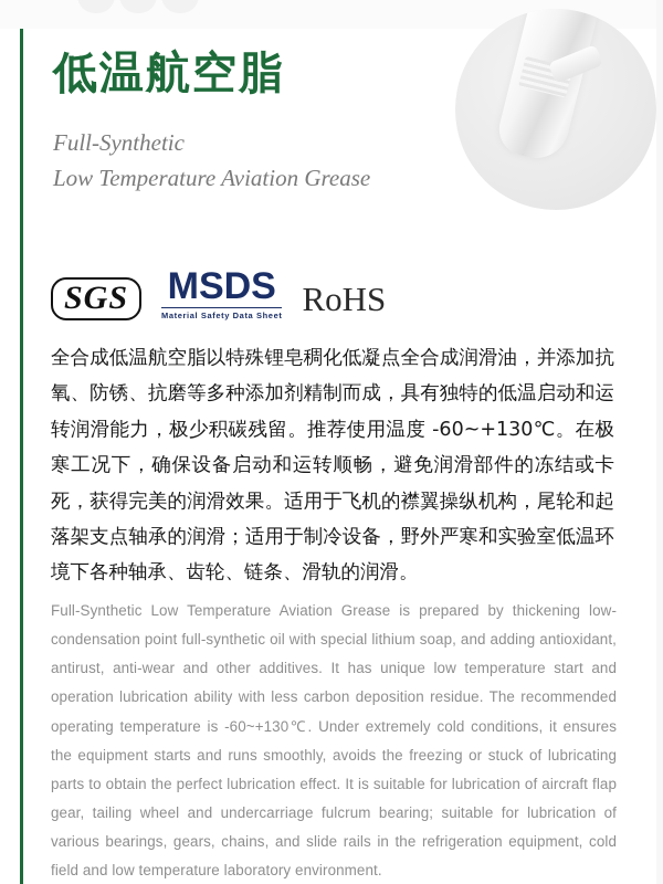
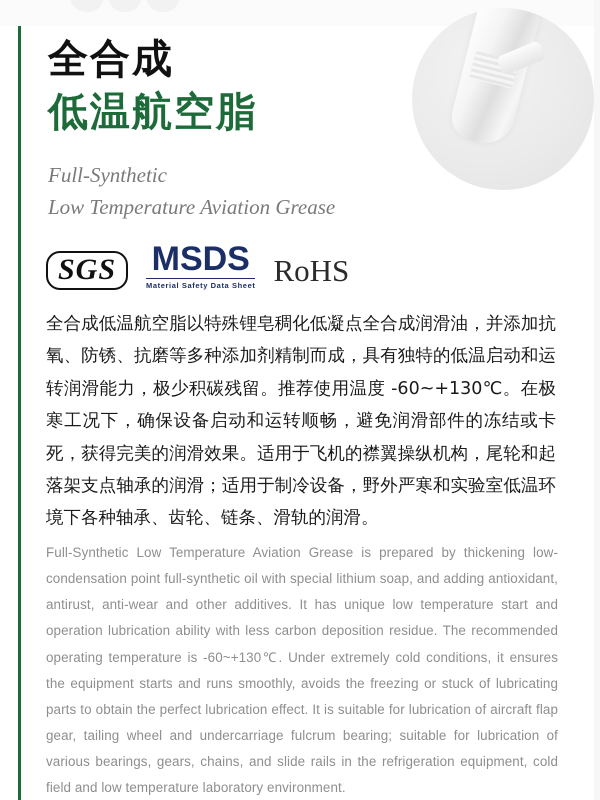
+ 全合成
  低温航空脂
  Full-Synthetic
  Low Temperature Aviation Grease
  SGS
  MSDS
  Material Safety Data Sheet
  RoHS
  全合成低温航空脂以特殊锂皂稠化低凝点全合成润滑油，并添加抗氧、防锈、抗磨等多种添加剂精制而成，具有独特的低温启动和运转润滑能力，极少积碳残留。推荐使用温度 -60~+130℃。在极寒工况下，确保设备启动和运转顺畅，避免润滑部件的冻结或卡死，获得完美的润滑效果。适用于飞机的襟翼操纵机构，尾轮和起落架支点轴承的润滑；适用于制冷设备，野外严寒和实验室低温环境下各种轴承、齿轮、链条、滑轨的润滑。
  Full-Synthetic Low Temperature Aviation Grease is prepared by thickening low-condensation point full-synthetic oil with special lithium soap, and adding antioxidant, antirust, anti-wear and other additives. It has unique low temperature start and operation lubrication ability with less carbon deposition residue. The recommended operating temperature is -60~+130℃. Under extremely cold conditions, it ensures the equipment starts and runs smoothly, avoids the freezing or stuck of lubricating parts to obtain the perfect lubrication effect. It is suitable for lubrication of aircraft flap gear, tailing wheel and undercarriage fulcrum bearing; suitable for lubrication of various bearings, gears, chains, and slide rails in the refrigeration equipment, cold field and low temperature laboratory environment.
